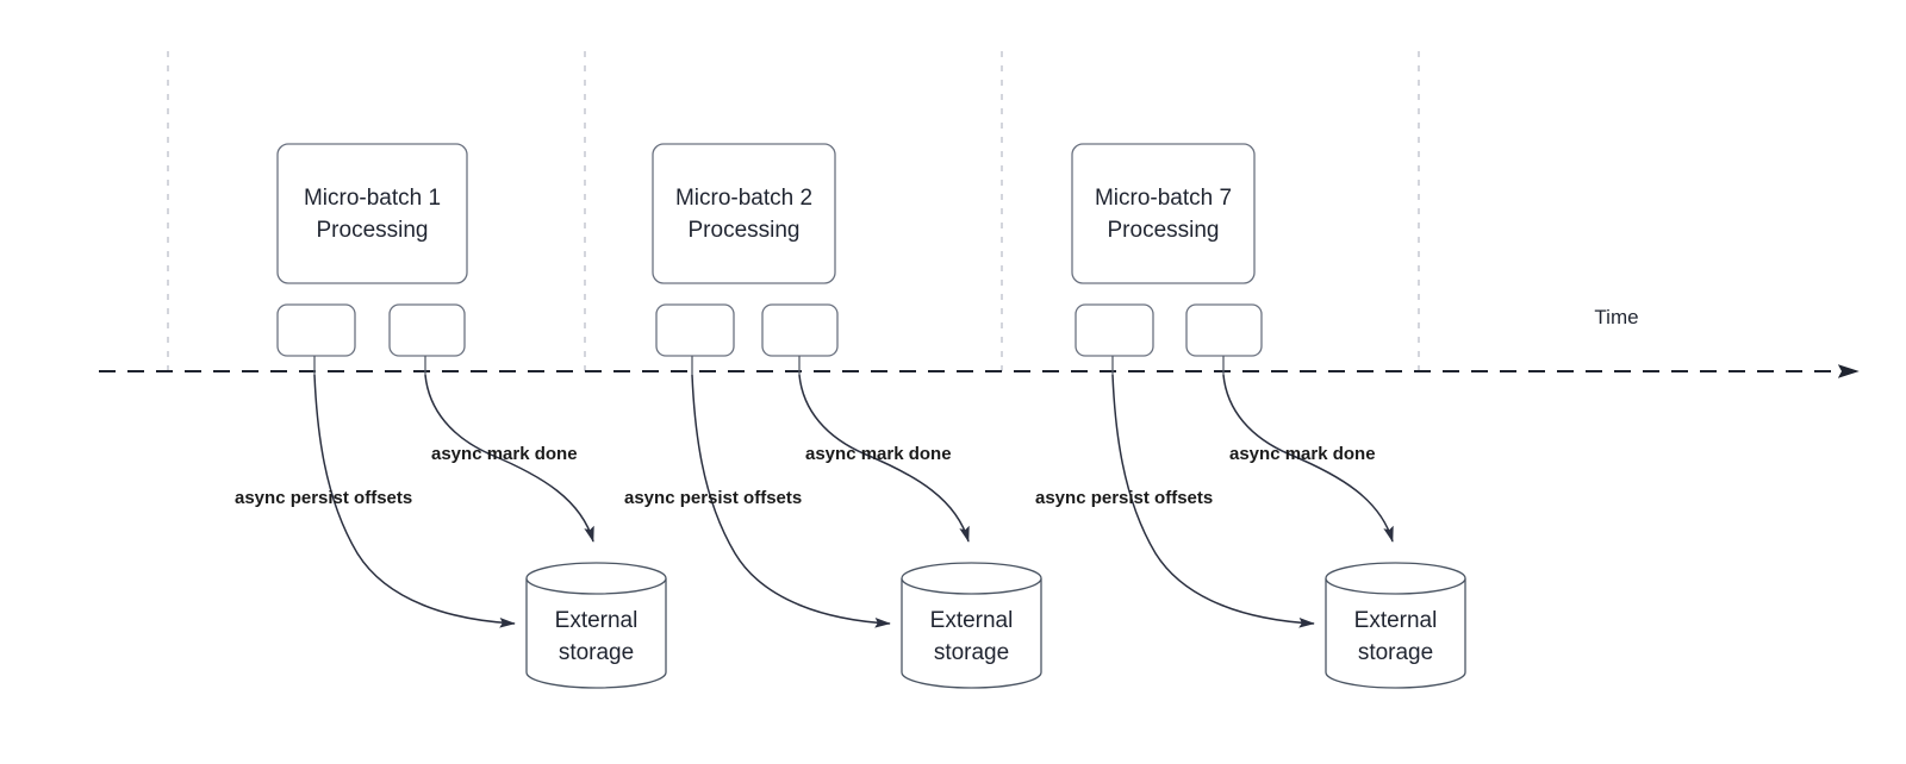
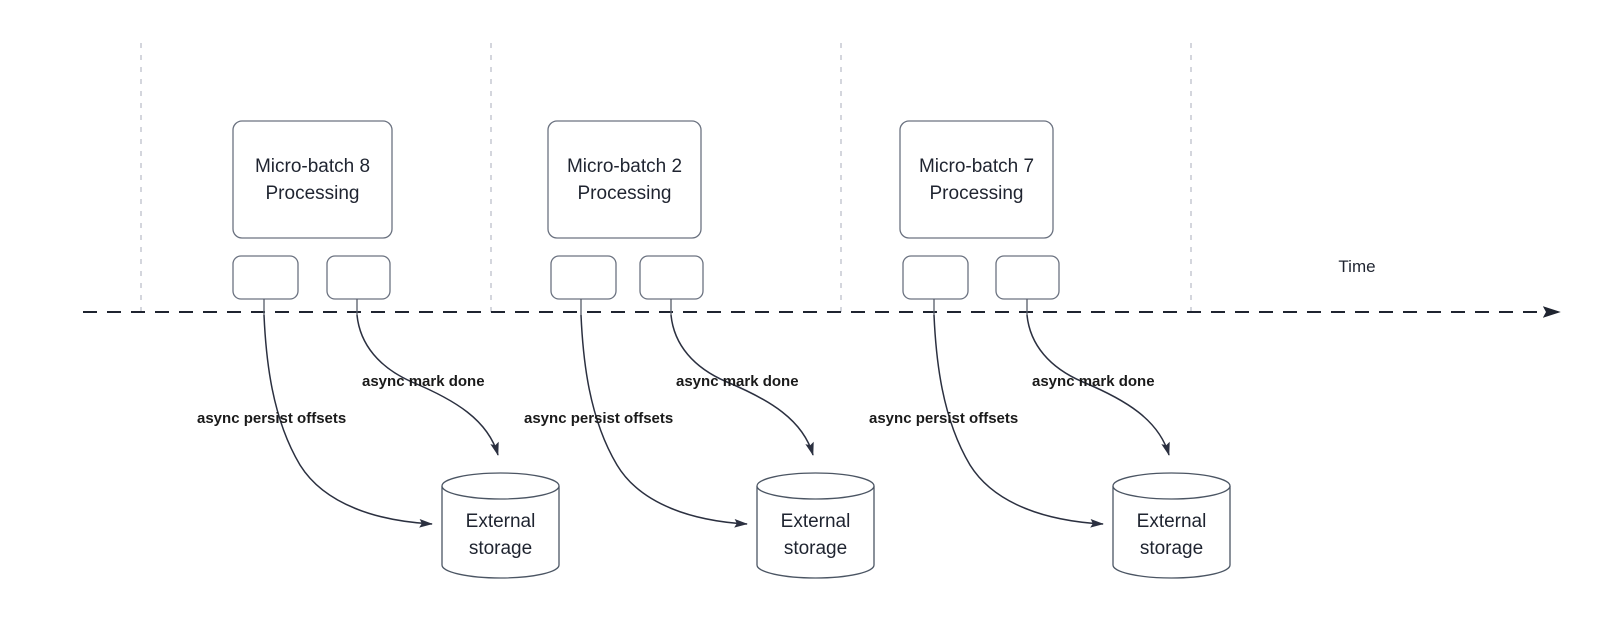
  Time
- Micro-batch 1
+ Micro-batch 8
  Processing
  External
  storage
  async persist offsets
  async mark done
  Micro-batch 2
  Processing
  External
  storage
  async persist offsets
  async mark done
  Micro-batch 7
  Processing
  External
  storage
  async persist offsets
  async mark done
